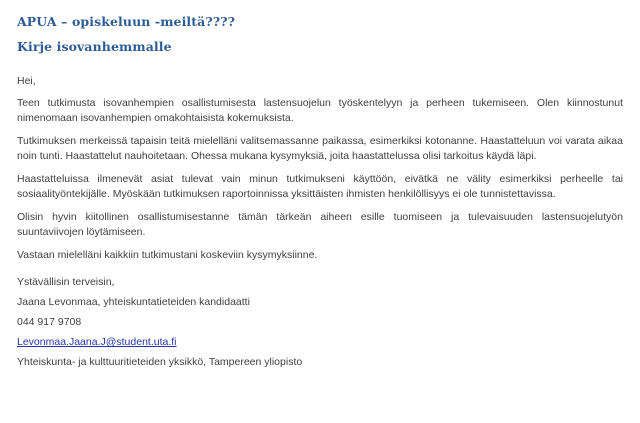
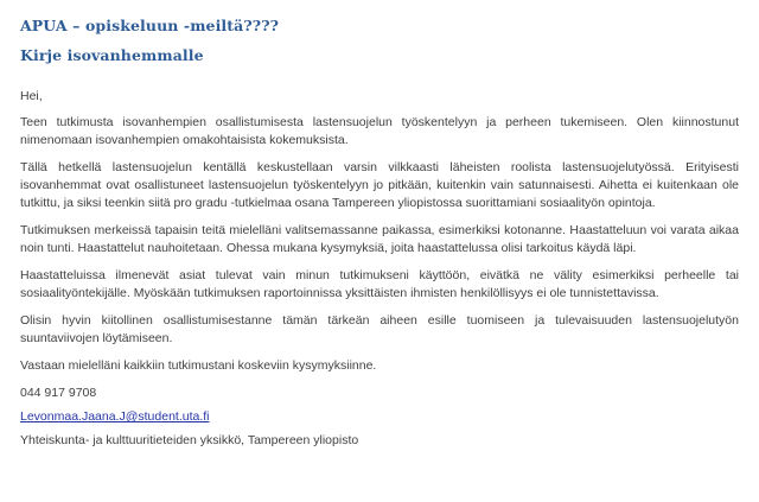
  APUA – opiskeluun -meiltä????
  Kirje isovanhemmalle
  Hei,
  Teen tutkimusta isovanhempien osallistumisesta lastensuojelun työskentelyyn ja perheen tukemiseen. Olen kiinnostunut nimenomaan isovanhempien omakohtaisista kokemuksista.
+ Tällä hetkellä lastensuojelun kentällä keskustellaan varsin vilkkaasti läheisten roolista lastensuojelutyössä. Erityisesti isovanhemmat ovat osallistuneet lastensuojelun työskentelyyn jo pitkään, kuitenkin vain satunnaisesti. Aihetta ei kuitenkaan ole tutkittu, ja siksi teenkin siitä pro gradu -tutkielmaa osana Tampereen yliopistossa suorittamiani sosiaalityön opintoja.
  Tutkimuksen merkeissä tapaisin teitä mielelläni valitsemassanne paikassa, esimerkiksi kotonanne. Haastatteluun voi varata aikaa noin tunti. Haastattelut nauhoitetaan. Ohessa mukana kysymyksiä, joita haastattelussa olisi tarkoitus käydä läpi.
  Haastatteluissa ilmenevät asiat tulevat vain minun tutkimukseni käyttöön, eivätkä ne välity esimerkiksi perheelle tai sosiaalityöntekijälle. Myöskään tutkimuksen raportoinnissa yksittäisten ihmisten henkilöllisyys ei ole tunnistettavissa.
  Olisin hyvin kiitollinen osallistumisestanne tämän tärkeän aiheen esille tuomiseen ja tulevaisuuden lastensuojelutyön suuntaviivojen löytämiseen.
  Vastaan mielelläni kaikkiin tutkimustani koskeviin kysymyksiinne.
- Ystävällisin terveisin,
- Jaana Levonmaa, yhteiskuntatieteiden kandidaatti
  044 917 9708
  Levonmaa.Jaana.J@student.uta.fi
  Yhteiskunta- ja kulttuuritieteiden yksikkö, Tampereen yliopisto
